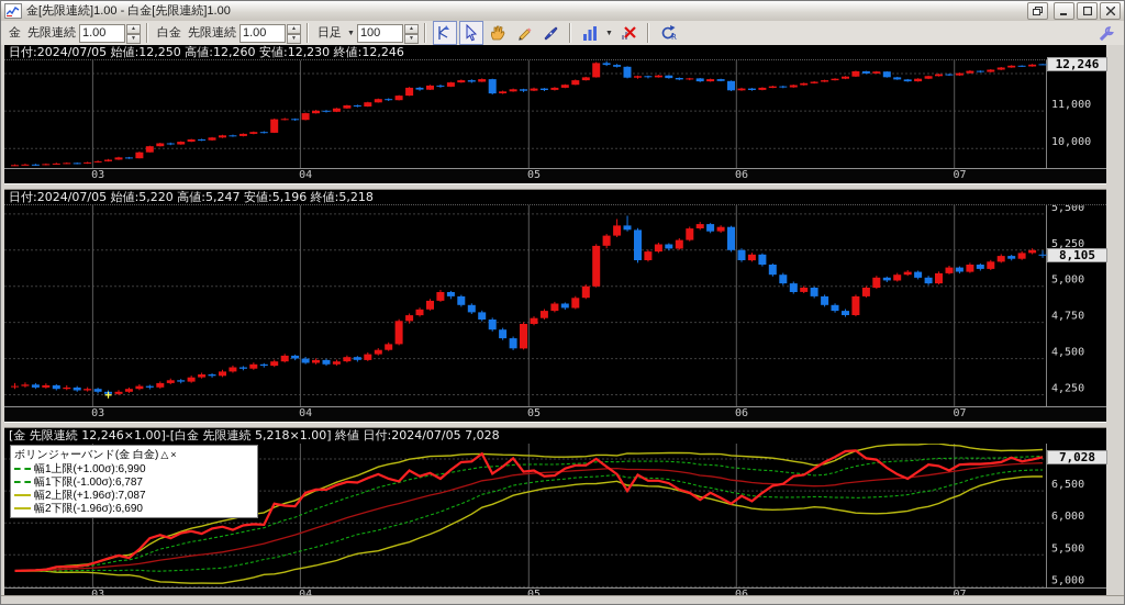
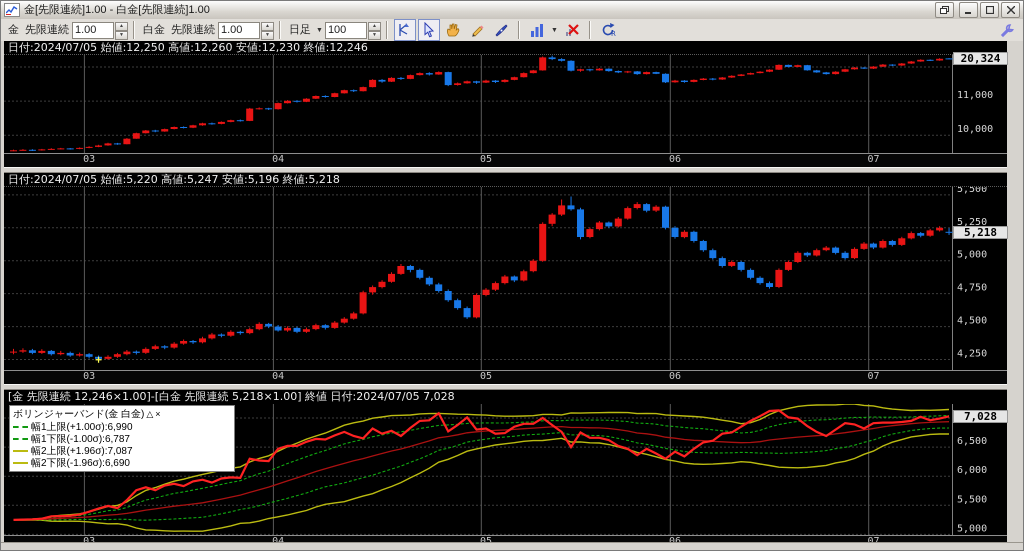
  金[先限連続]1.00 - 白金[先限連続]1.00
  金
  先限連続
  1.00
  白金
  先限連続
  1.00
  日足
  100
  R
  日付:2024/07/05 始値:12,250 高値:12,260 安値:12,230 終値:12,246
  11,000
  10,000
  03
  04
  05
  06
  07
- 12,246
+ 20,324
  日付:2024/07/05 始値:5,220 高値:5,247 安値:5,196 終値:5,218
  5,500
  5,250
  5,000
  4,750
  4,500
  4,250
  03
  04
  05
  06
  07
- 8,105
+ 5,218
  [金 先限連続 12,246×1.00]-[白金 先限連続 5,218×1.00] 終値 日付:2024/07/05 7,028
  6,500
  6,000
  5,500
  5,000
  7,028
  ボリンジャーバンド(金 白金)
  △
  ×
  幅1上限(+1.00σ):6,990
  幅1下限(-1.00σ):6,787
  幅2上限(+1.96σ):7,087
  幅2下限(-1.96σ):6,690
